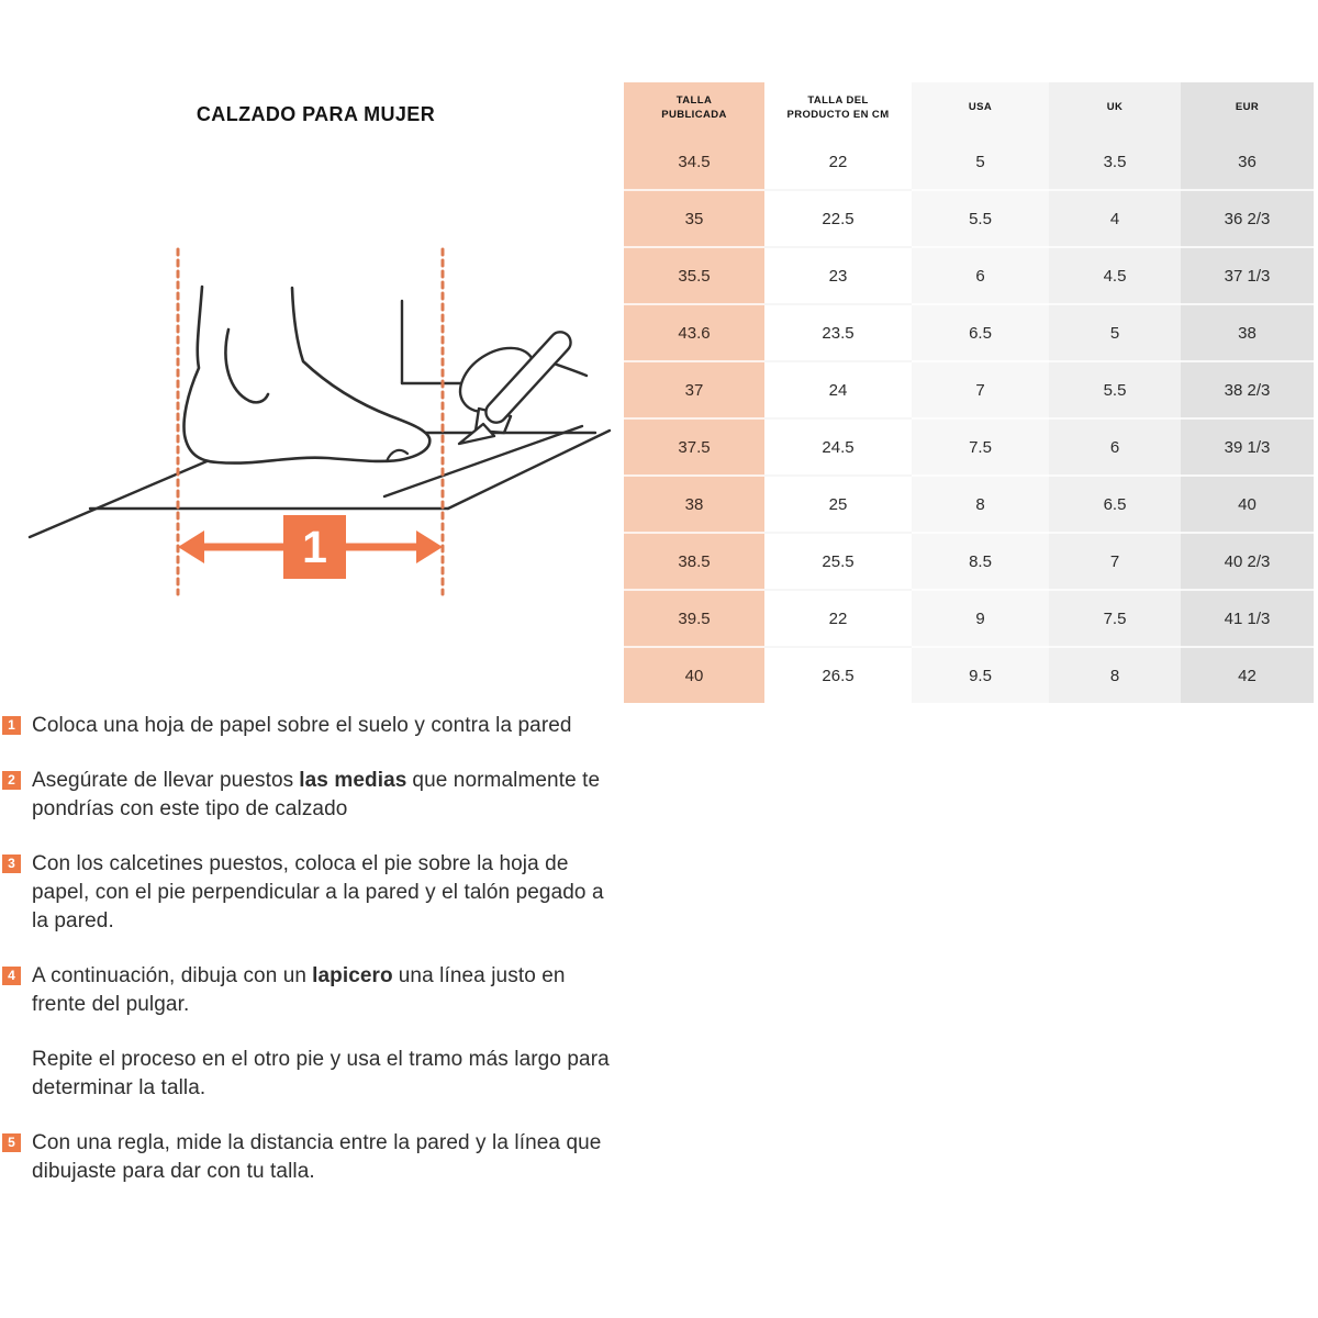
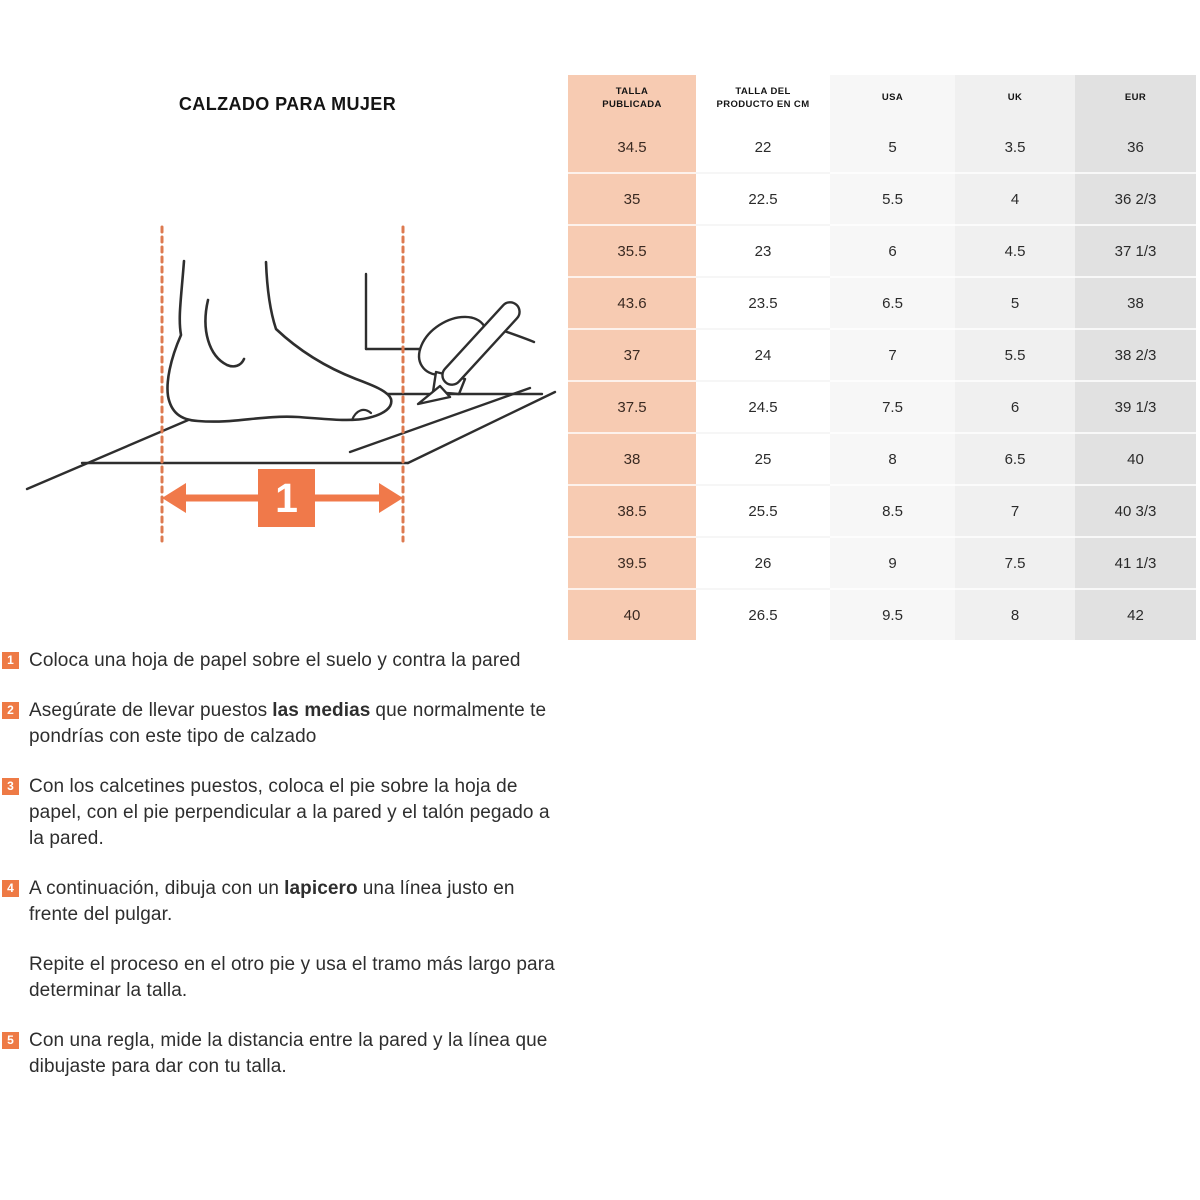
  CALZADO PARA MUJER
  1
  TALLA PUBLICADA	TALLA DEL PRODUCTO EN CM	USA	UK	EUR
  34.5	22	5	3.5	36
  35	22.5	5.5	4	36 2/3
  35.5	23	6	4.5	37 1/3
  43.6	23.5	6.5	5	38
  37	24	7	5.5	38 2/3
  37.5	24.5	7.5	6	39 1/3
  38	25	8	6.5	40
- 38.5	25.5	8.5	7	40 2/3
+ 38.5	25.5	8.5	7	40 3/3
- 39.5	22	9	7.5	41 1/3
+ 39.5	26	9	7.5	41 1/3
  40	26.5	9.5	8	42
  1
  Coloca una hoja de papel sobre el suelo y contra la pared
  2
  Asegúrate de llevar puestos las medias que normalmente te pondrías con este tipo de calzado
  3
  Con los calcetines puestos, coloca el pie sobre la hoja de papel, con el pie perpendicular a la pared y el talón pegado a la pared.
  4
  A continuación, dibuja con un lapicero una línea justo en frente del pulgar.
  Repite el proceso en el otro pie y usa el tramo más largo para determinar la talla.
  5
  Con una regla, mide la distancia entre la pared y la línea que dibujaste para dar con tu talla.
